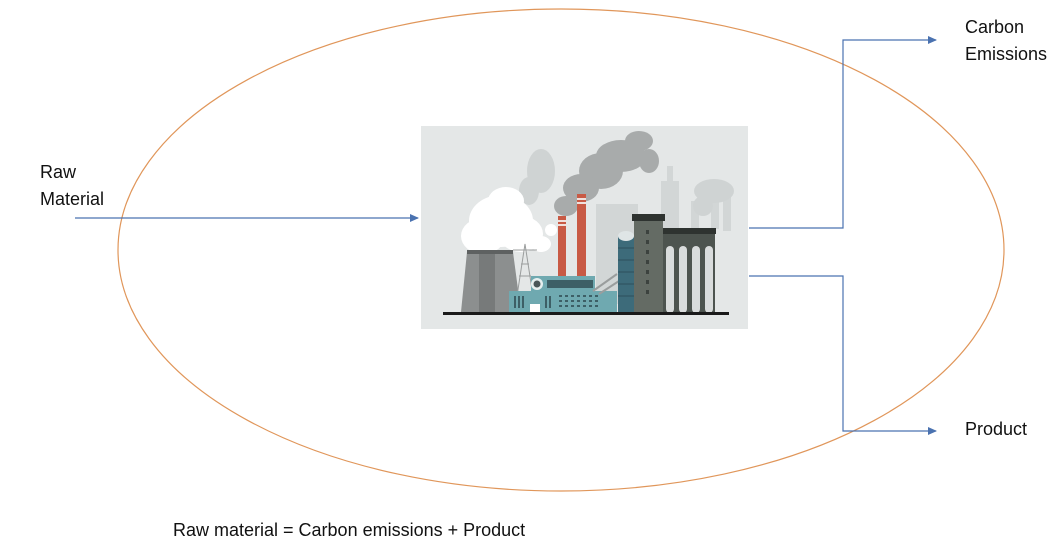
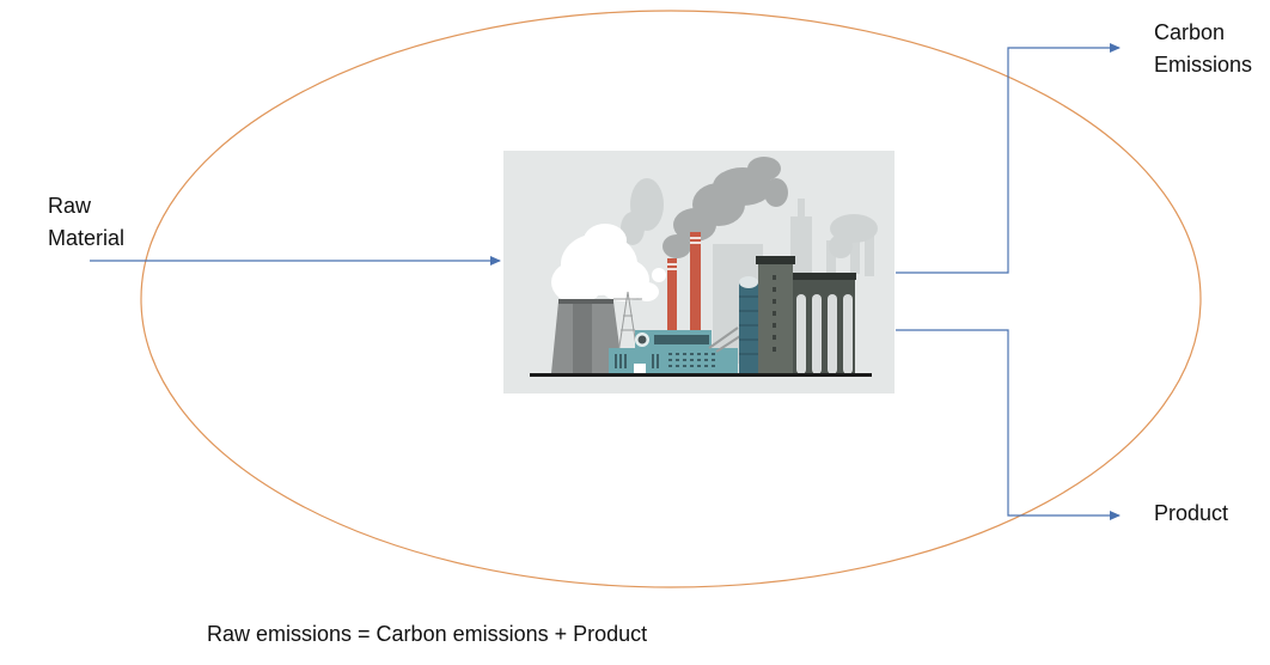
  Raw
  Material
  Carbon
  Emissions
  Product
- Raw material = Carbon emissions + Product
+ Raw emissions = Carbon emissions + Product
